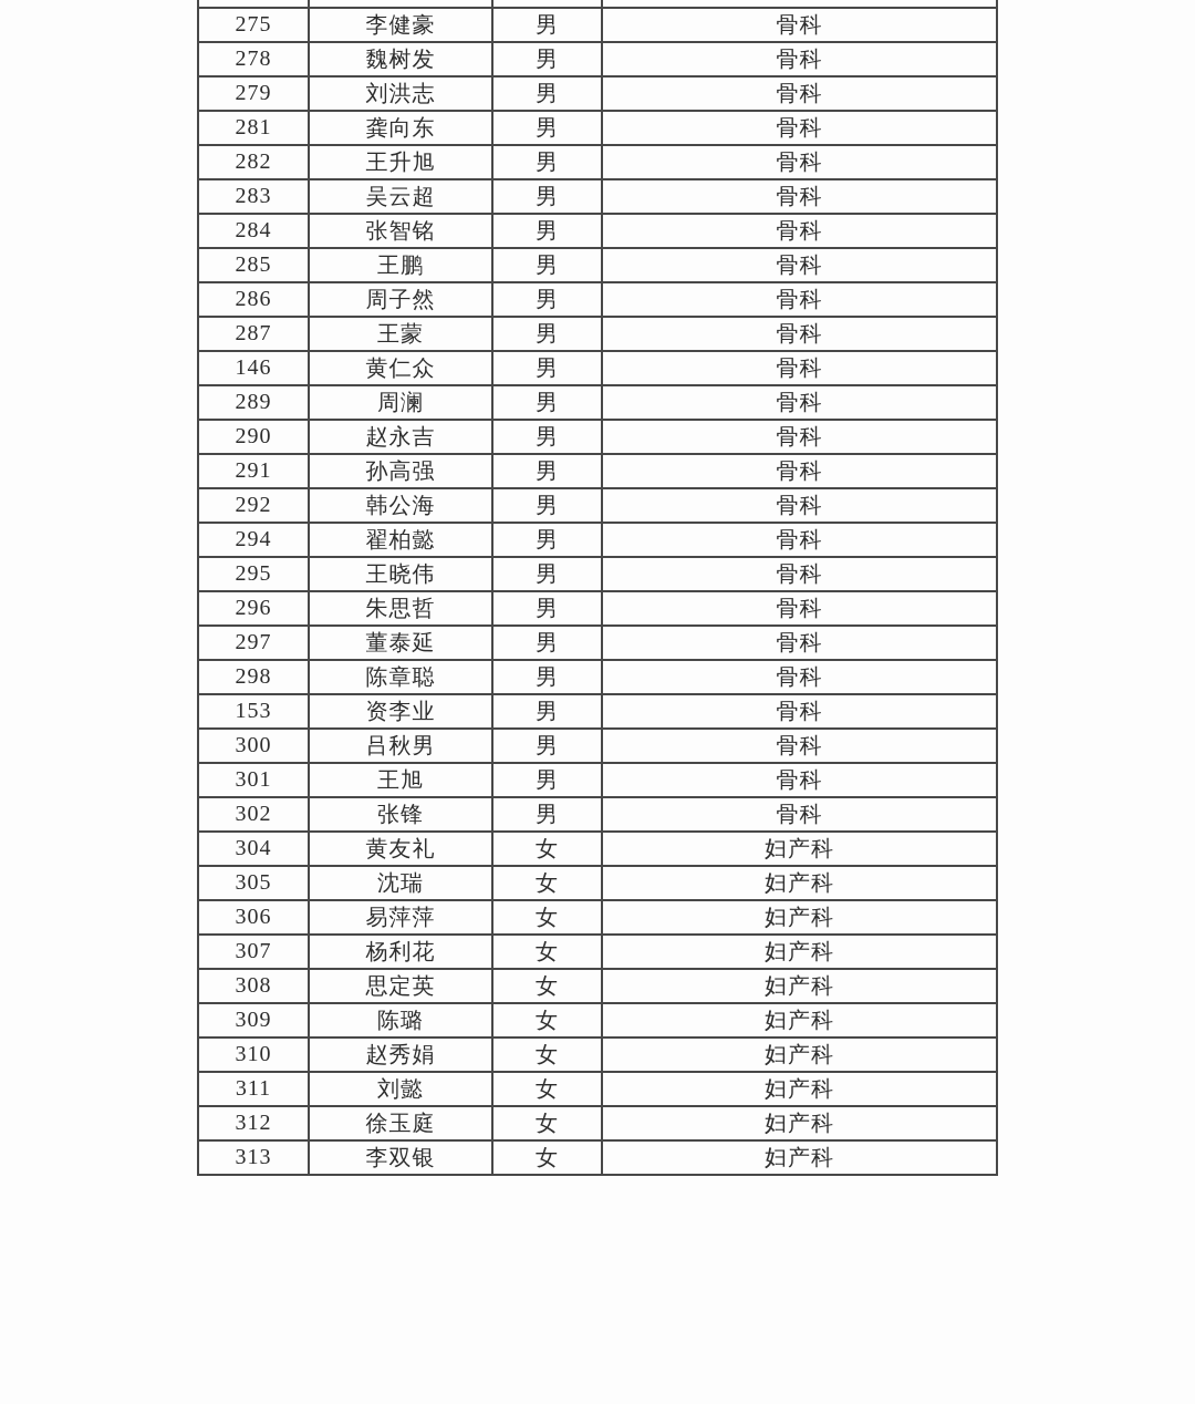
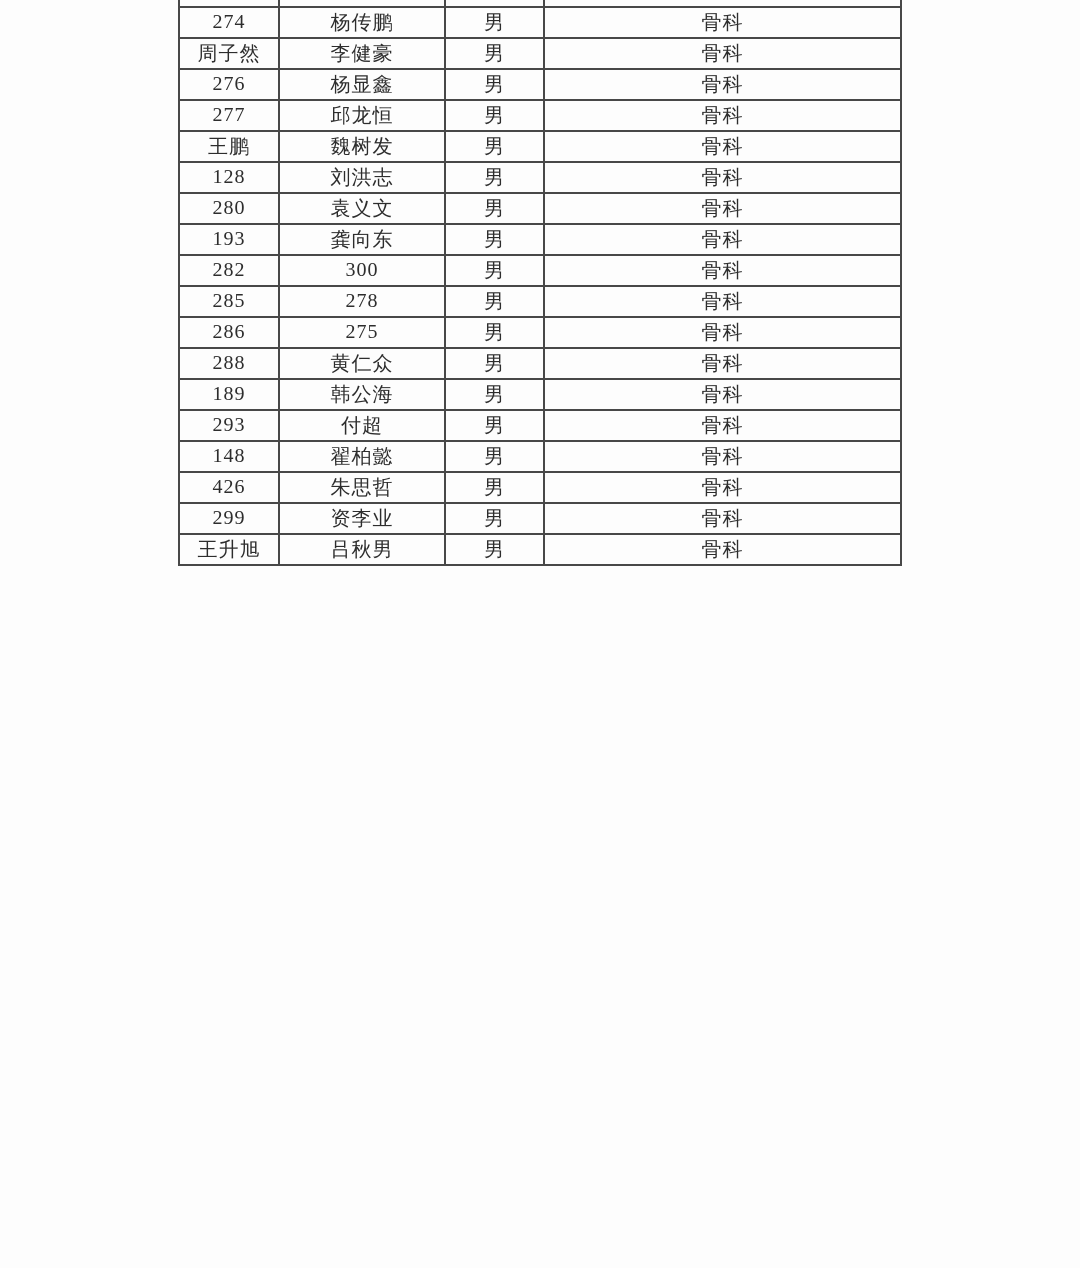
+ 274	杨传鹏	男	骨科
- 275	李健豪	男	骨科
+ 周子然	李健豪	男	骨科
+ 276	杨显鑫	男	骨科
+ 277	邱龙恒	男	骨科
- 278	魏树发	男	骨科
+ 王鹏	魏树发	男	骨科
- 279	刘洪志	男	骨科
+ 128	刘洪志	男	骨科
+ 280	袁义文	男	骨科
- 281	龚向东	男	骨科
+ 193	龚向东	男	骨科
- 282	王升旭	男	骨科
+ 282	300	男	骨科
- 283	吴云超	男	骨科
- 284	张智铭	男	骨科
- 285	王鹏	男	骨科
+ 285	278	男	骨科
- 286	周子然	男	骨科
+ 286	275	男	骨科
- 287	王蒙	男	骨科
- 146	黄仁众	男	骨科
+ 288	黄仁众	男	骨科
- 289	周澜	男	骨科
- 290	赵永吉	男	骨科
- 291	孙高强	男	骨科
- 292	韩公海	男	骨科
+ 189	韩公海	男	骨科
+ 293	付超	男	骨科
- 294	翟柏懿	男	骨科
+ 148	翟柏懿	男	骨科
- 295	王晓伟	男	骨科
- 296	朱思哲	男	骨科
+ 426	朱思哲	男	骨科
- 297	董泰延	男	骨科
- 298	陈章聪	男	骨科
- 153	资李业	男	骨科
+ 299	资李业	男	骨科
- 300	吕秋男	男	骨科
+ 王升旭	吕秋男	男	骨科
- 301	王旭	男	骨科
- 302	张锋	男	骨科
- 304	黄友礼	女	妇产科
- 305	沈瑞	女	妇产科
- 306	易萍萍	女	妇产科
- 307	杨利花	女	妇产科
- 308	思定英	女	妇产科
- 309	陈璐	女	妇产科
- 310	赵秀娟	女	妇产科
- 311	刘懿	女	妇产科
- 312	徐玉庭	女	妇产科
- 313	李双银	女	妇产科
